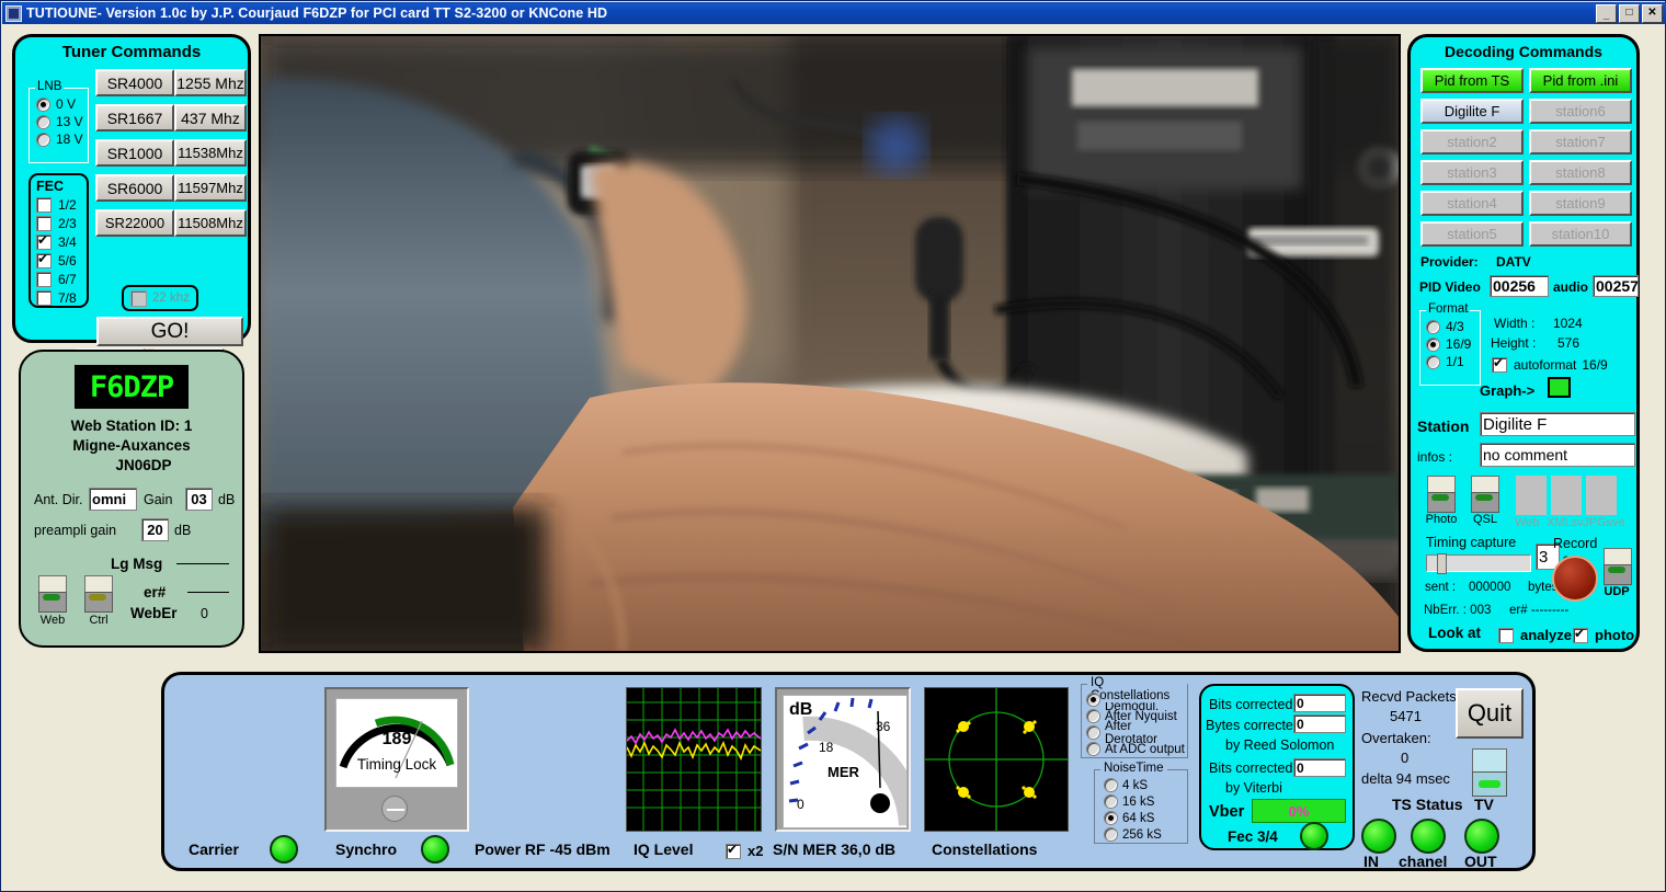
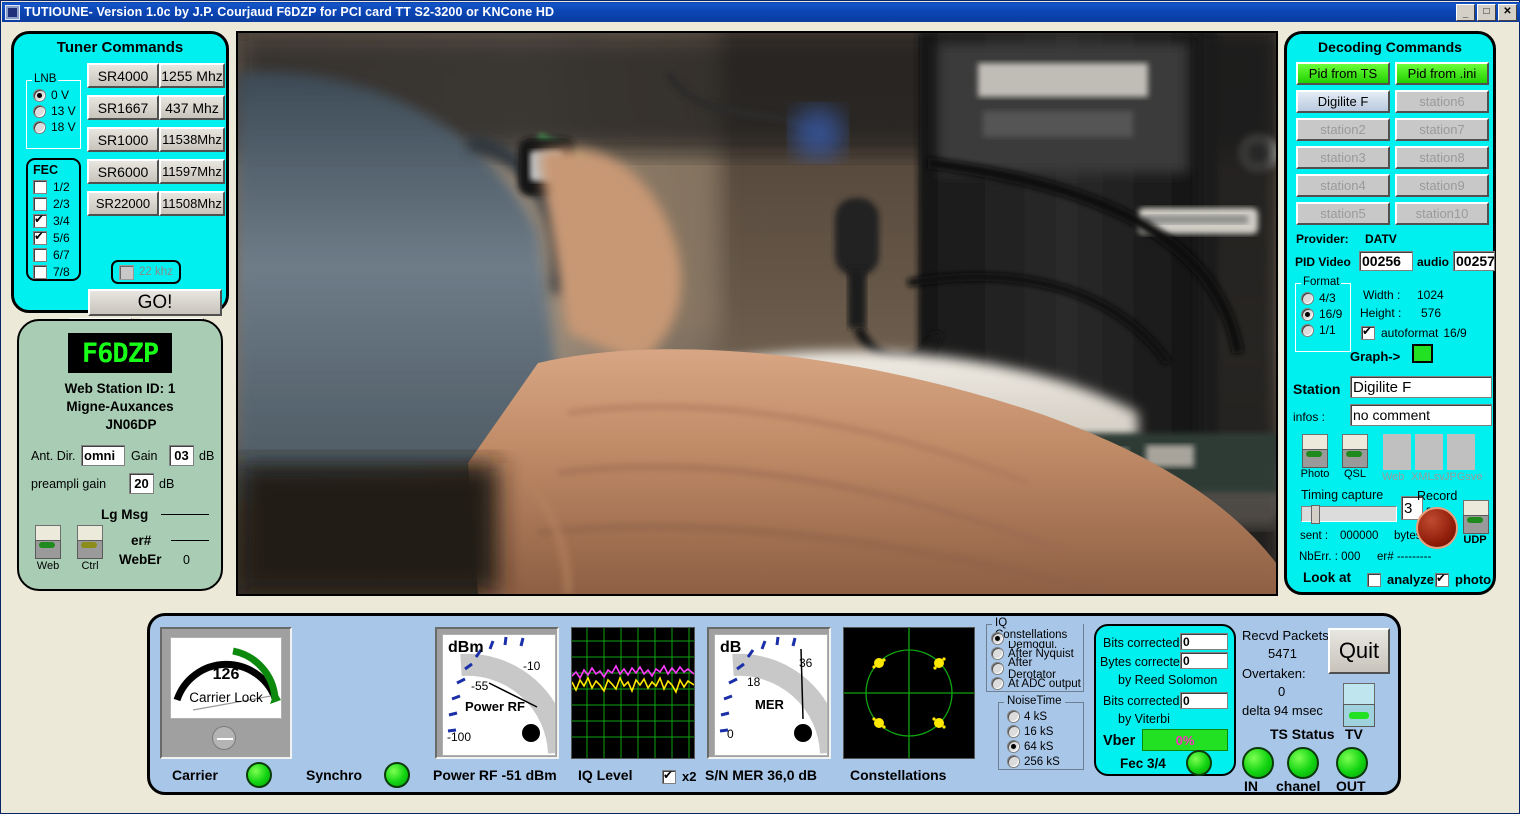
  TUTIOUNE- Version 1.0c by J.P. Courjaud F6DZP for PCI card TT S2-3200 or KNCone HD
  _
  □
  ✕
  Tuner Commands
  LNB
  0 V
  13 V
  18 V
  FEC
  1/2
  2/3
  3/4
  5/6
  6/7
  7/8
  SR4000
  SR1667
  SR1000
  SR6000
  SR22000
  1255 Mhz
  437 Mhz
  11538Mhz
  11597Mhz
  11508Mhz
  22 khz
  GO!
  F6DZP
  Web Station ID: 1
  Migne-Auxances
  JN06DP
  Ant. Dir.
  omni
  Gain
  03
  dB
  preampli gain
  20
  dB
  Lg Msg
  er#
  WebEr
  0
  Web
  Ctrl
  Decoding Commands
  Pid from TS
  Digilite F
  station2
  station3
  station4
  station5
  Pid from .ini
  station6
  station7
  station8
  station9
  station10
  Provider:
  DATV
  PID Video
  00256
  audio
  00257
  Format
  4/3
  16/9
  1/1
  Width :
  1024
  Height :
  576
  autoformat
  16/9
  Graph->
  Station
  Digilite F
  infos :
  no comment
  Photo
  QSL
  Web
  XMLsv
  JPGsve
  Timing capture
  3
  sent :
  000000
  byte
- NbErr. : 003
+ NbErr. : 000
  er# ---------
  Record
  UDP
  Look at
  analyze
  photo
+ 126
+ Carrier Lock
  Carrier
- 189
- Timing Lock
  Synchro
+ dBm
+ -10
+ -55
+ -100
+ Power RF
- Power RF -45 dBm
+ Power RF -51 dBm
  IQ Level
  x2
  dB
  36
  18
  0
  MER
  S/N MER 36,0 dB
  Constellations
  IQ onstellations
  After Nyquist
  After Derotator
  At ADC output
  NoiseTime
  4 kS
  16 kS
  64 kS
  256 kS
  Bits corrected
  0
  Bytes correcte
  0
  by Reed Solomon
  Bits corrected
  0
  by Viterbi
  Vber
  0%
  Fec 3/4
  Recvd Packets
  5471
  Overtaken:
  0
  delta 94 msec
  Quit
  TS Status
  TV
  IN
  chanel
  OUT
